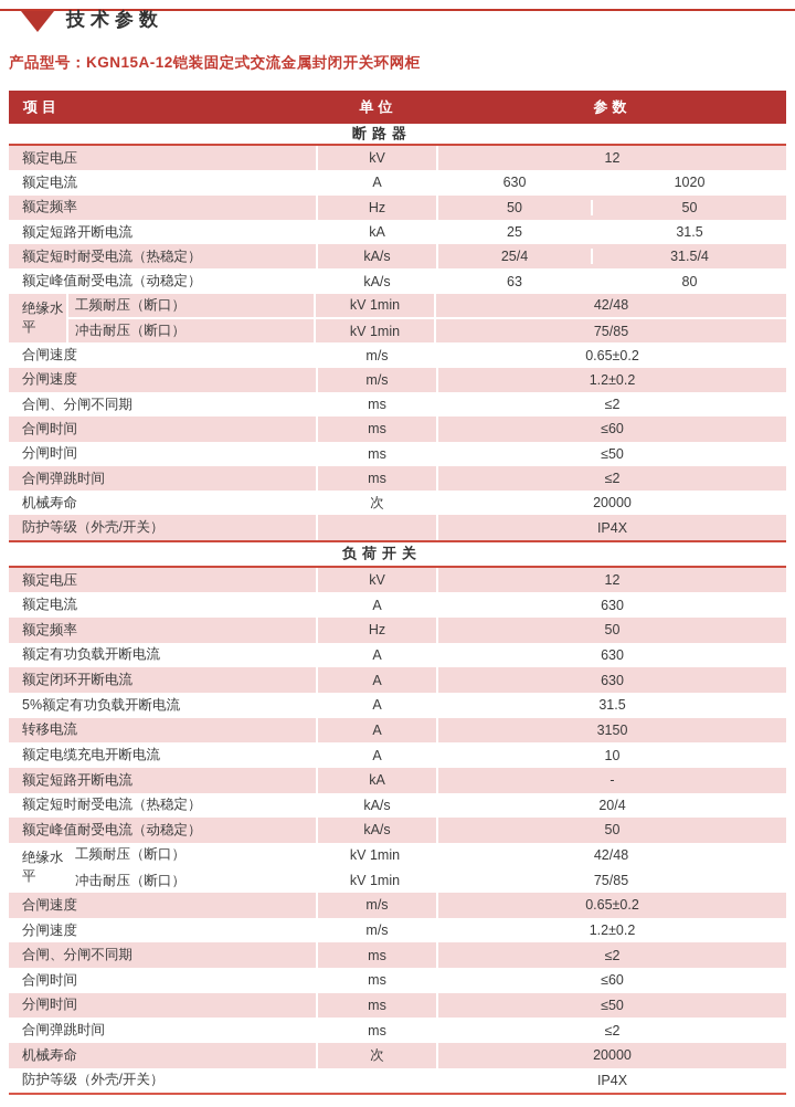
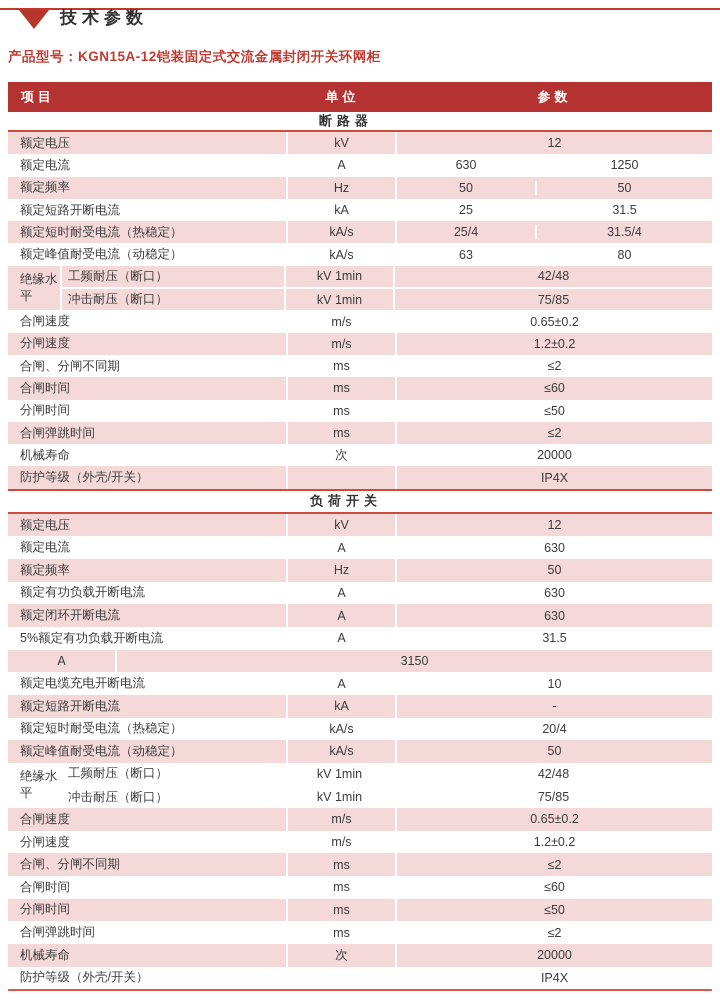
  技术参数
  产品型号：KGN15A-12铠装固定式交流金属封闭开关环网柜
  项目
  单位
  参数
  断路器
  额定电压
  kV
  12
  额定电流
  A
  630
- 1020
+ 1250
  额定频率
  Hz
  50
  50
  额定短路开断电流
  kA
  25
  31.5
  额定短时耐受电流（热稳定）
  kA/s
  25/4
  31.5/4
  额定峰值耐受电流（动稳定）
  kA/s
  63
  80
  绝缘水平
  工频耐压（断口）
  kV 1min
  42/48
  冲击耐压（断口）
  kV 1min
  75/85
  合闸速度
  m/s
  0.65±0.2
  分闸速度
  m/s
  1.2±0.2
  合闸、分闸不同期
  ms
  ≤2
  合闸时间
  ms
  ≤60
  分闸时间
  ms
  ≤50
  合闸弹跳时间
  ms
  ≤2
  机械寿命
  次
  20000
  防护等级（外壳/开关）
  IP4X
  负荷开关
  额定电压
  kV
  12
  额定电流
  A
  630
  额定频率
  Hz
  50
  额定有功负载开断电流
  A
  630
  额定闭环开断电流
  A
  630
  5%额定有功负载开断电流
  A
  31.5
- 转移电流
  A
  3150
  额定电缆充电开断电流
  A
  10
  额定短路开断电流
  kA
  -
  额定短时耐受电流（热稳定）
  kA/s
  20/4
  额定峰值耐受电流（动稳定）
  kA/s
  50
  绝缘水平
  工频耐压（断口）
  kV 1min
  42/48
  冲击耐压（断口）
  kV 1min
  75/85
  合闸速度
  m/s
  0.65±0.2
  分闸速度
  m/s
  1.2±0.2
  合闸、分闸不同期
  ms
  ≤2
  合闸时间
  ms
  ≤60
  分闸时间
  ms
  ≤50
  合闸弹跳时间
  ms
  ≤2
  机械寿命
  次
  20000
  防护等级（外壳/开关）
  IP4X
